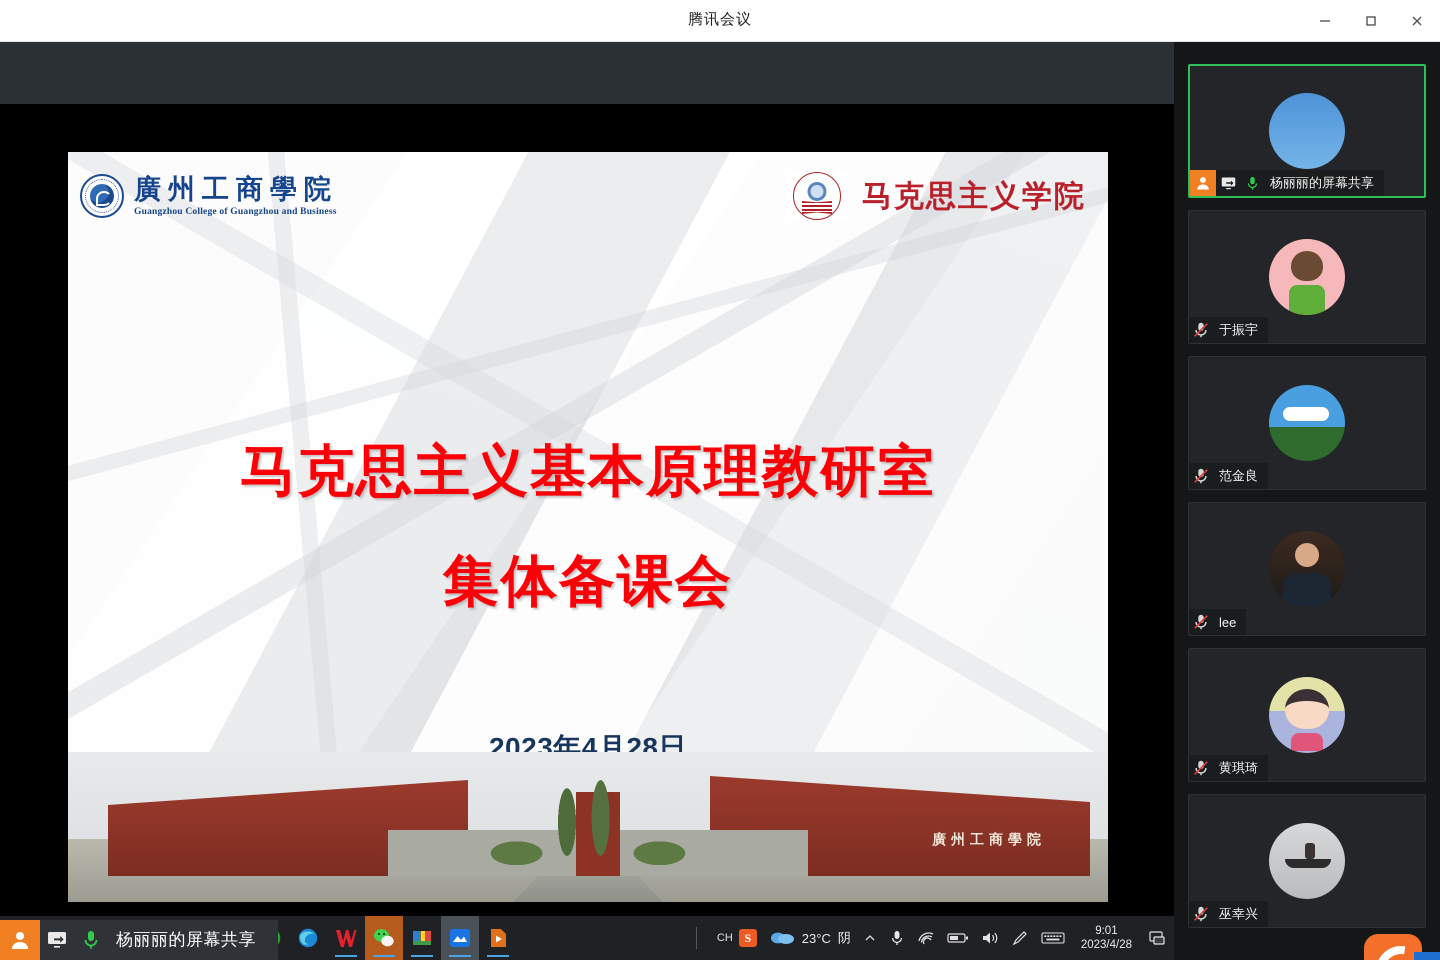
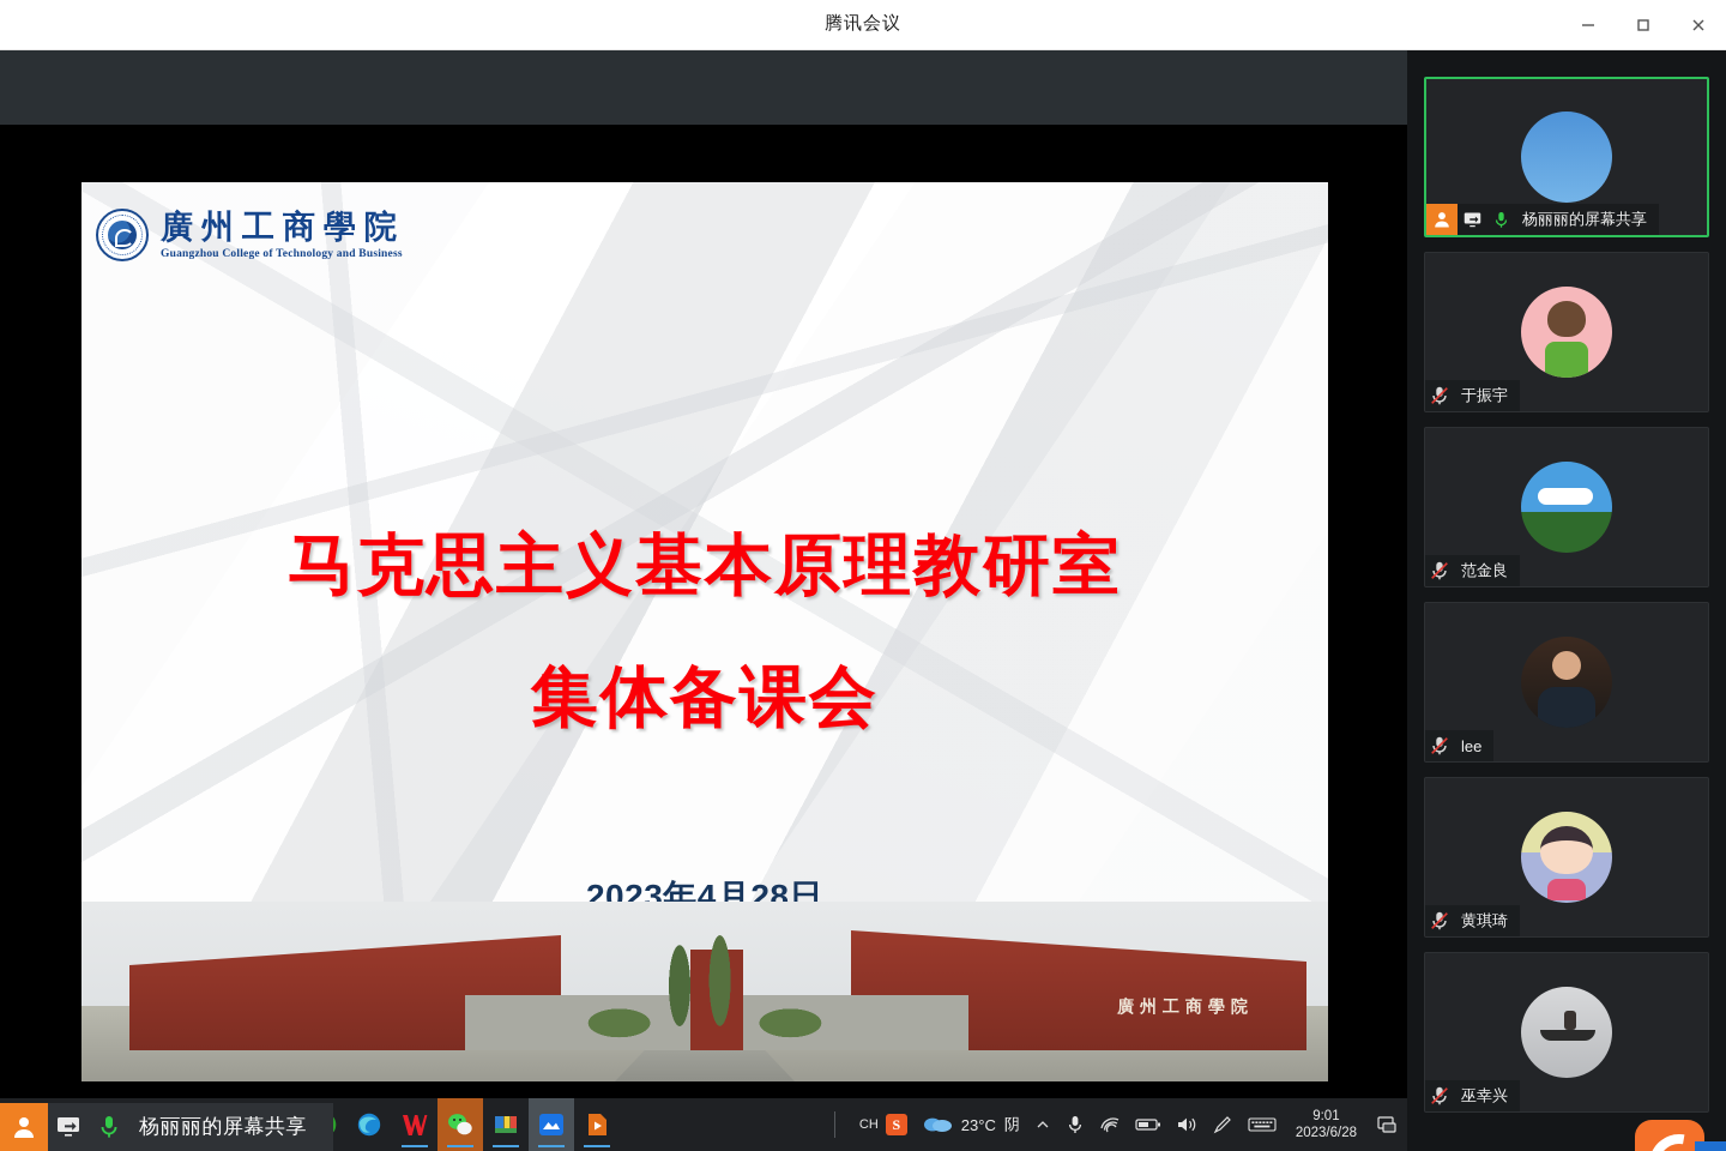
  腾讯会议
  廣州工商學院
- Guangzhou College of Guangzhou and Business
+ Guangzhou College of Technology and Business
- 马克思主义学院
  马克思主义基本原理教研室
  集体备课会
  2023年4月28日
  廣州工商學院
  CH
  S
  23°C
  阴
  9:01
- 2023/4/28
+ 2023/6/28
  杨丽丽的屏幕共享
  杨丽丽的屏幕共享
  于振宇
  范金良
  lee
  黄琪琦
  巫幸兴
